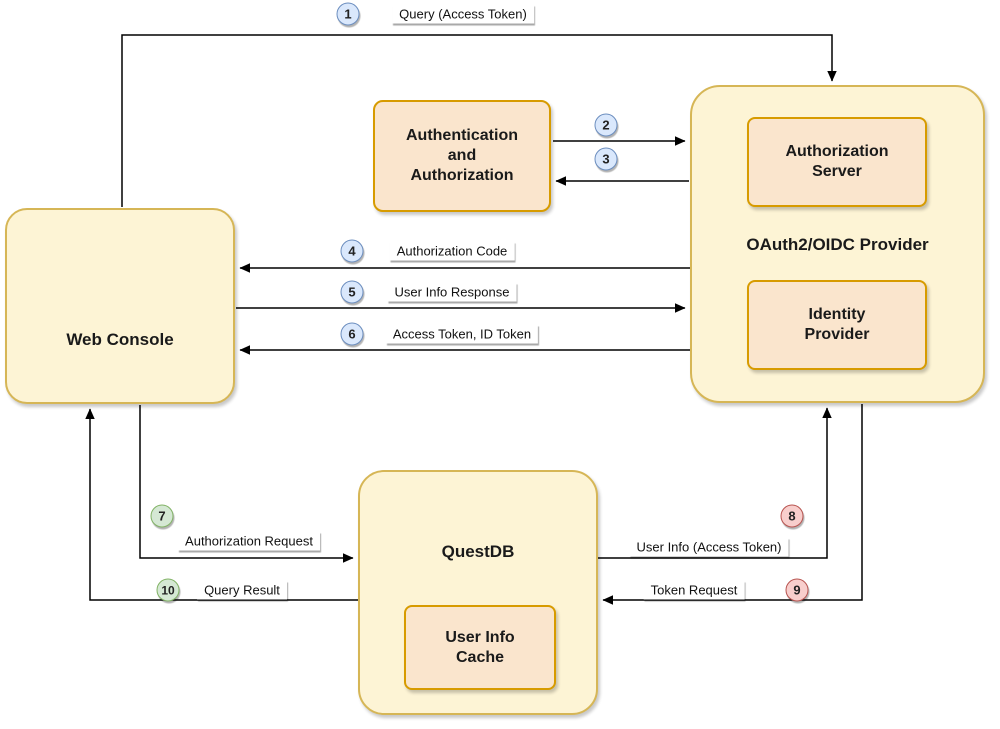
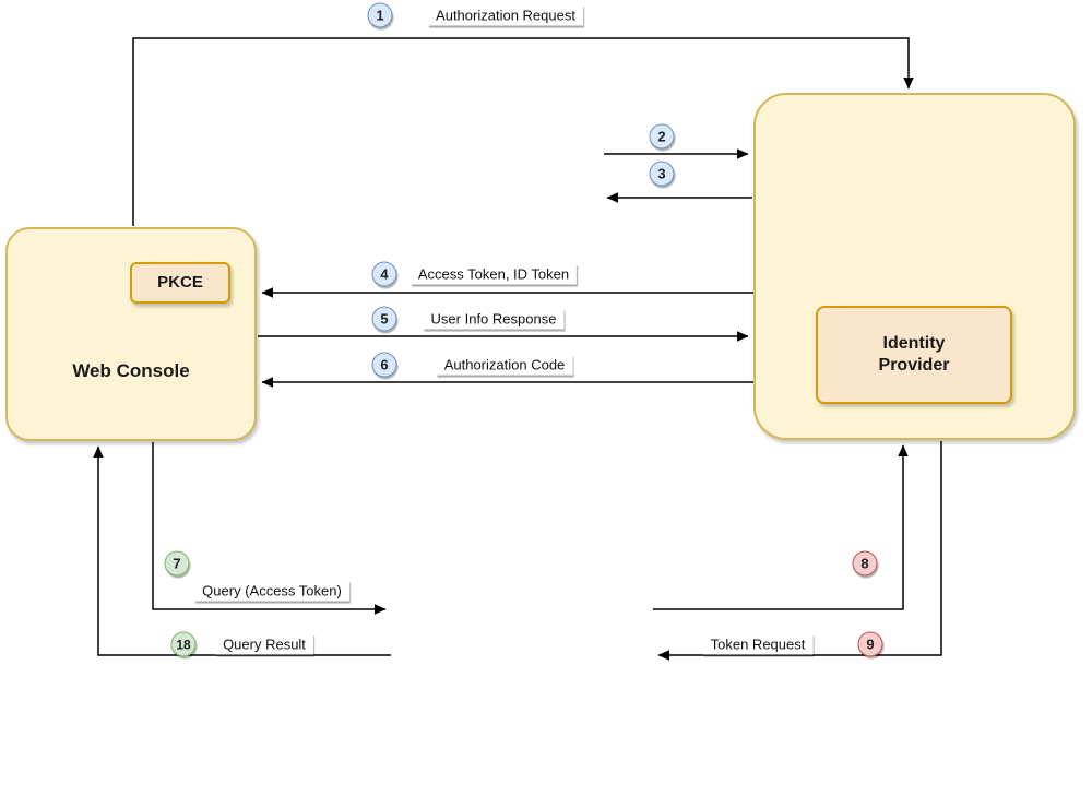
+ PKCE
  Web Console
- Authentication and Authorization
- Authorization Server
- OAuth2/OIDC Provider
  Identity Provider
- QuestDB
- User Info Cache
  1
  2
  3
  4
  5
  6
  7
  8
  9
- 10
+ 18
- Query (Access Token)
+ Authorization Request
- Authorization Code
+ Access Token, ID Token
  User Info Response
- Access Token, ID Token
+ Authorization Code
- Authorization Request
+ Query (Access Token)
- User Info (Access Token)
  Token Request
  Query Result
